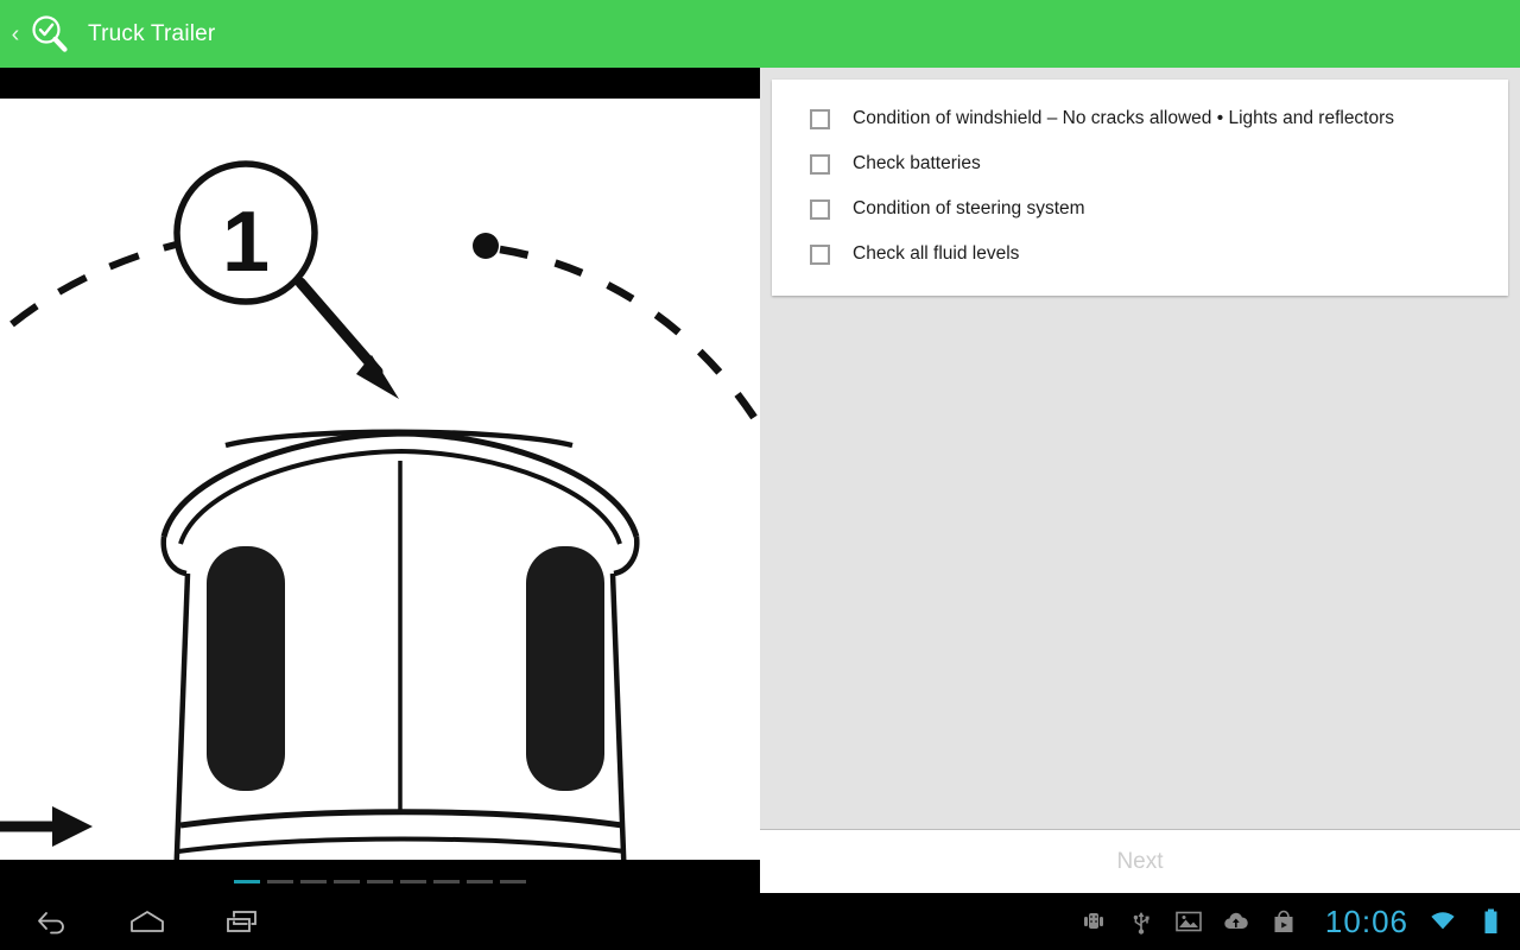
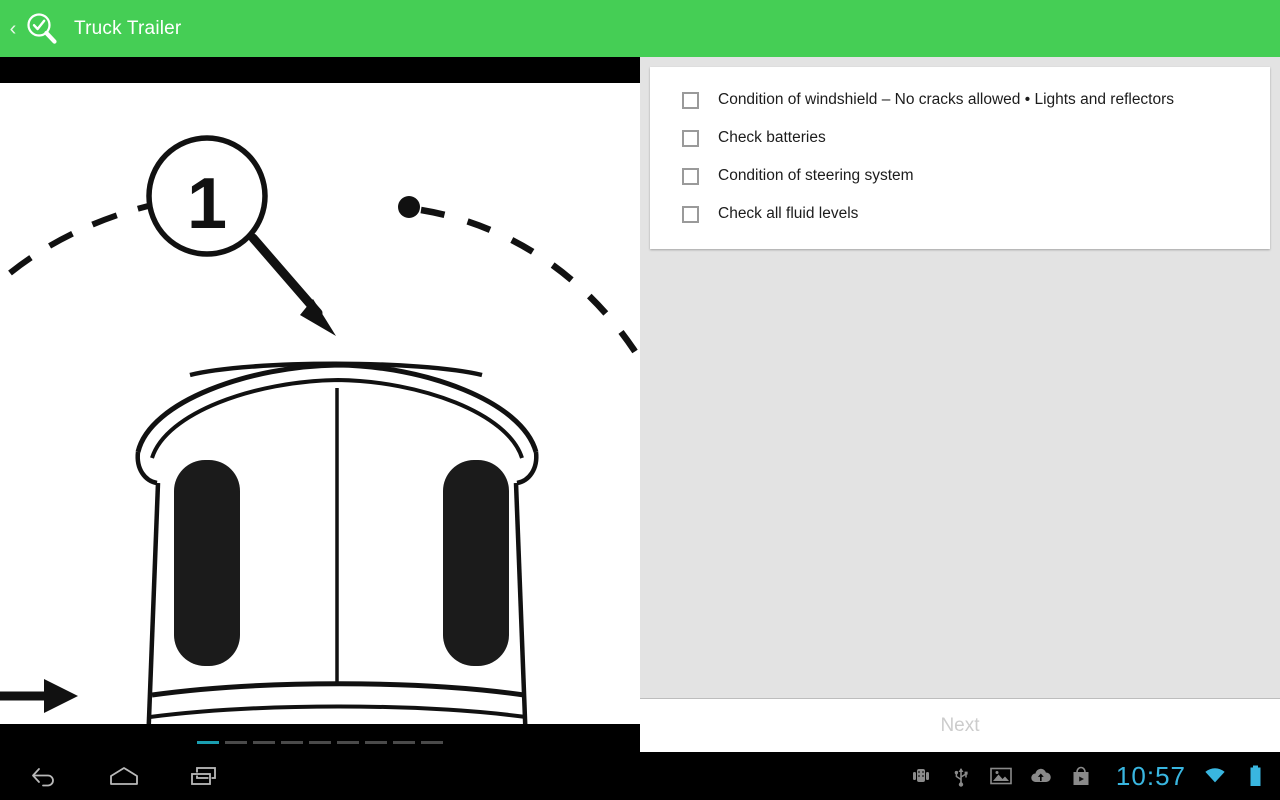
  ‹
  Truck Trailer
  1
  Condition of windshield – No cracks allowed • Lights and reflectors
  Check batteries
  Condition of steering system
  Check all fluid levels
  Next
- 10:06
+ 10:57
